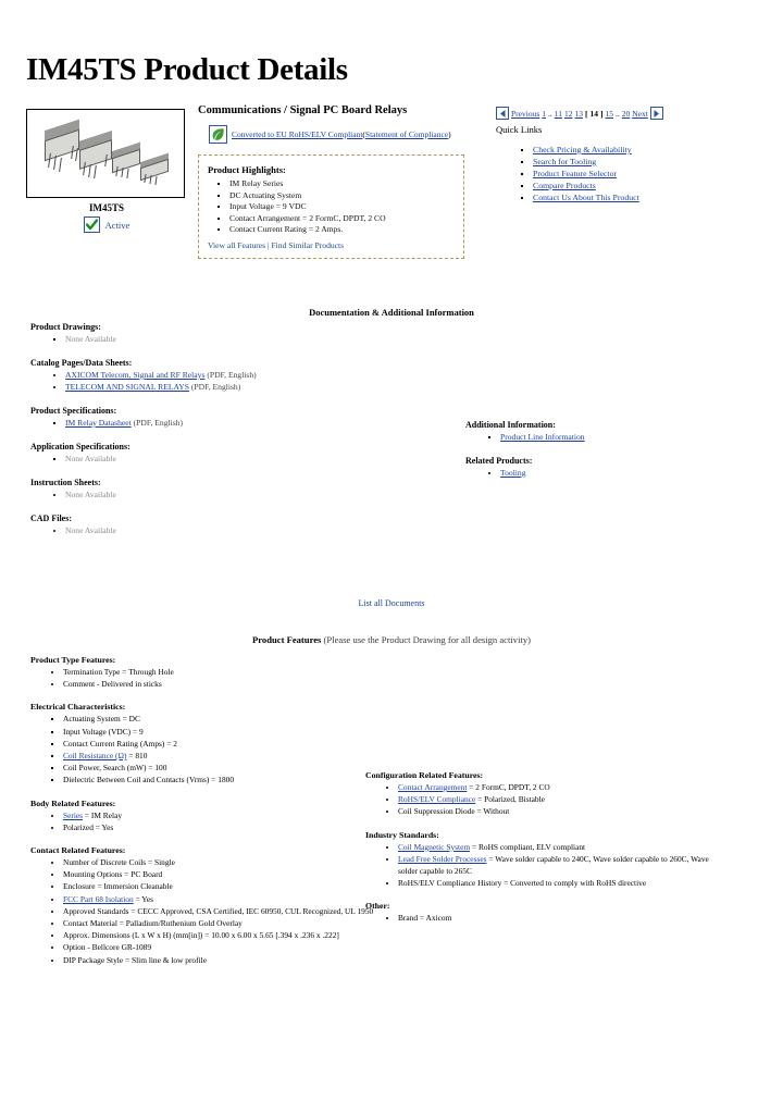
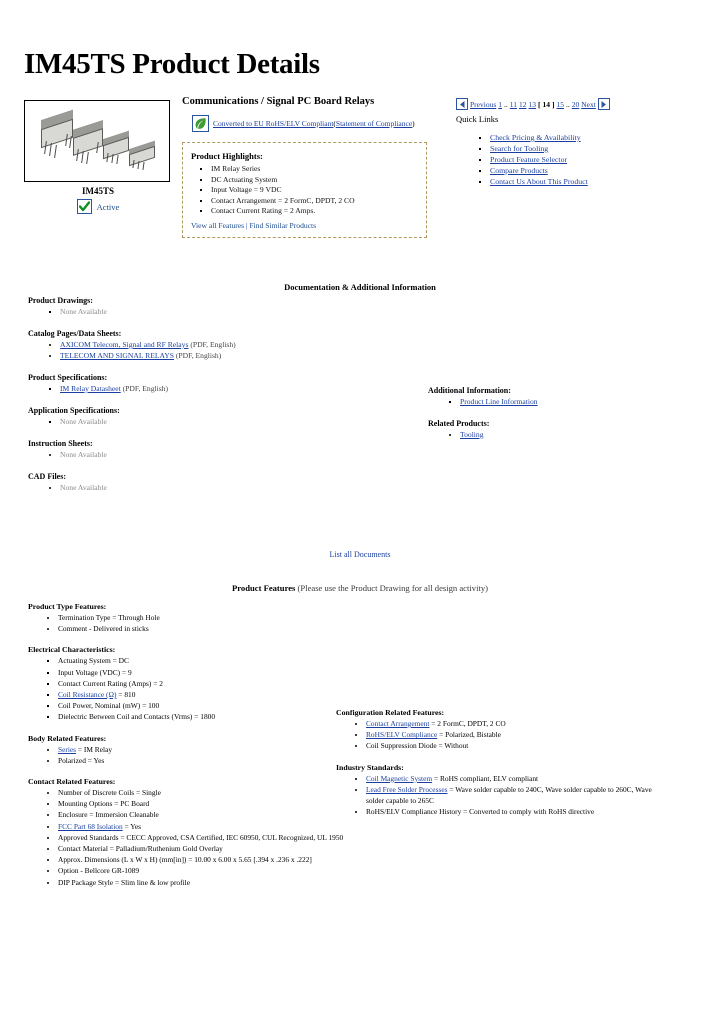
  IM45TS Product Details
  IM45TS
  Active
  Communications / Signal PC Board Relays
  Converted to EU RoHS/ELV Compliant(Statement of Compliance)
  Product Highlights:
  IM Relay Series
  DC Actuating System
  Input Voltage = 9 VDC
  Contact Arrangement = 2 FormC, DPDT, 2 CO
  Contact Current Rating = 2 Amps.
  View all Features | Find Similar Products
  Previous
  1
  ..
  11
  12
  13
  [
  14
  ]
  15
  ..
  20
  Next
  Quick Links
  Check Pricing & Availability
  Search for Tooling
  Product Feature Selector
  Compare Products
  Contact Us About This Product
  Documentation & Additional Information
  Product Drawings:
  None Available
  Catalog Pages/Data Sheets:
  AXICOM Telecom, Signal and RF Relays (PDF, English)
  TELECOM AND SIGNAL RELAYS (PDF, English)
  Product Specifications:
  IM Relay Datasheet (PDF, English)
  Application Specifications:
  None Available
  Instruction Sheets:
  None Available
  CAD Files:
  None Available
  Additional Information:
  Product Line Information
  Related Products:
  Tooling
  List all Documents
  Product Features (Please use the Product Drawing for all design activity)
  Product Type Features:
  Termination Type = Through Hole
  Comment - Delivered in sticks
  Electrical Characteristics:
  Actuating System = DC
  Input Voltage (VDC) = 9
  Contact Current Rating (Amps) = 2
  Coil Resistance (Ω) = 810
- Coil Power, Search (mW) = 100
+ Coil Power, Nominal (mW) = 100
  Dielectric Between Coil and Contacts (Vrms) = 1800
  Body Related Features:
  Series = IM Relay
  Polarized = Yes
  Contact Related Features:
  Number of Discrete Coils = Single
  Mounting Options = PC Board
  Enclosure = Immersion Cleanable
  FCC Part 68 Isolation = Yes
  Approved Standards = CECC Approved, CSA Certified, IEC 60950, CUL Recognized, UL 1950
  Contact Material = Palladium/Ruthenium Gold Overlay
  Approx. Dimensions (L x W x H) (mm[in]) = 10.00 x 6.00 x 5.65 [.394 x .236 x .222]
  Option - Bellcore GR-1089
  DIP Package Style = Slim line & low profile
  Configuration Related Features:
  Contact Arrangement = 2 FormC, DPDT, 2 CO
  RoHS/ELV Compliance = Polarized, Bistable
  Coil Suppression Diode = Without
  Industry Standards:
  Coil Magnetic System = RoHS compliant, ELV compliant
  Lead Free Solder Processes = Wave solder capable to 240C, Wave solder capable to 260C, Wave solder capable to 265C
  RoHS/ELV Compliance History = Converted to comply with RoHS directive
- Other:
- Brand = Axicom
